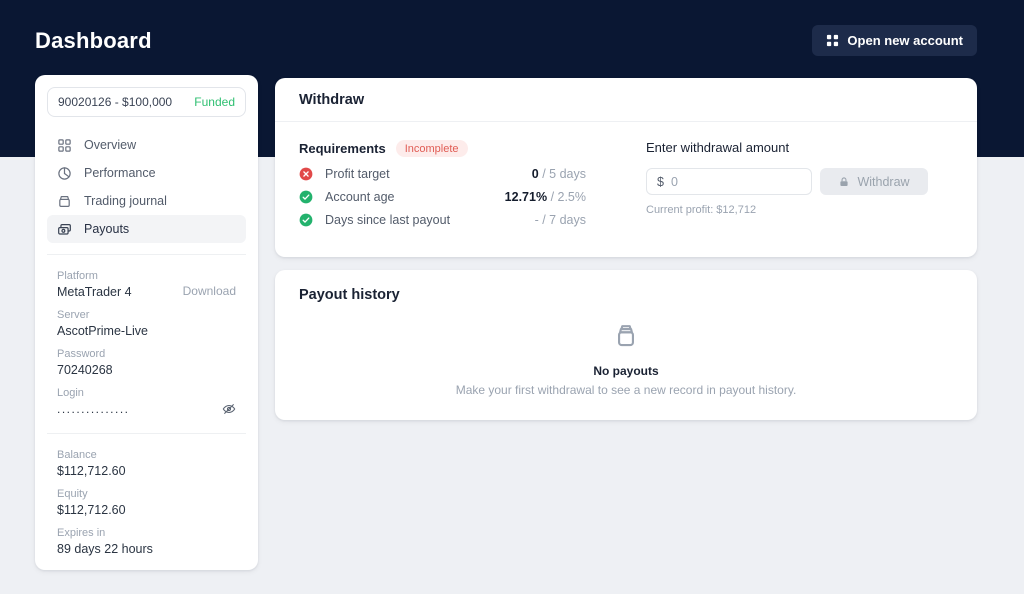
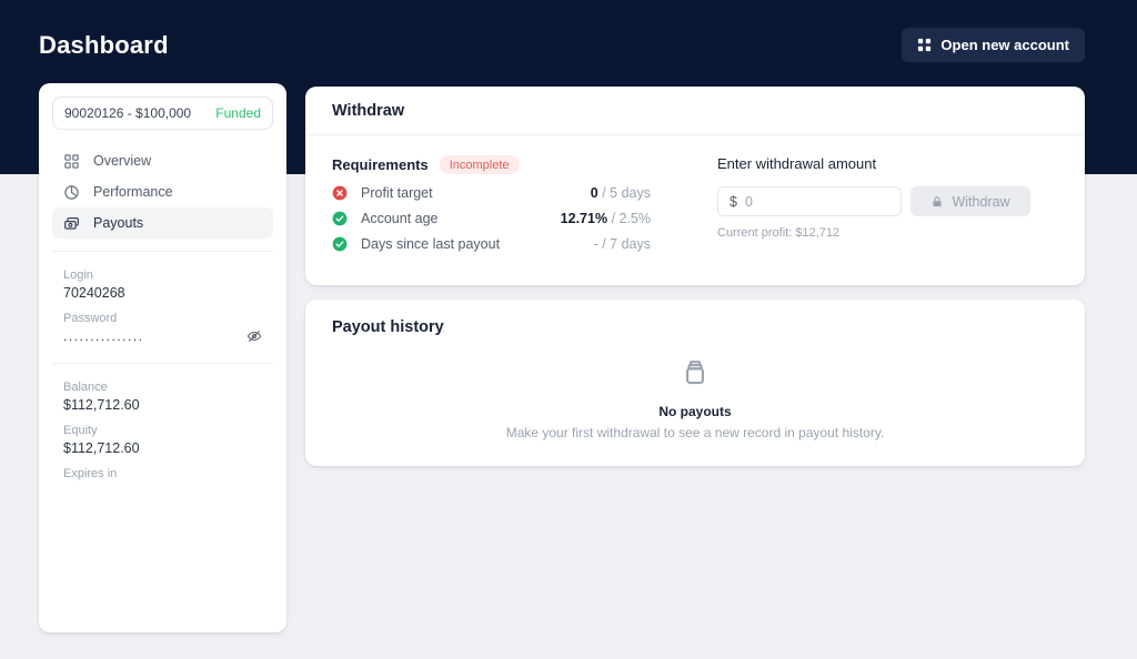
  Dashboard
  Open new account
  90020126 - $100,000
  Funded
  Overview
  Performance
- Trading journal
  Payouts
- Platform
- MetaTrader 4
- Download
- Server
- AscotPrime-Live
- Password
+ Login
  70240268
- Login
+ Password
  ...............
  Balance
  $112,712.60
  Equity
  $112,712.60
  Expires in
- 89 days 22 hours
  Withdraw
  Requirements
  Incomplete
  Profit target
  0 / 5 days
  Account age
  12.71% / 2.5%
  Days since last payout
  - / 7 days
  Enter withdrawal amount
  $
  0
  Withdraw
  Current profit: $12,712
  Payout history
  No payouts
  Make your first withdrawal to see a new record in payout history.
